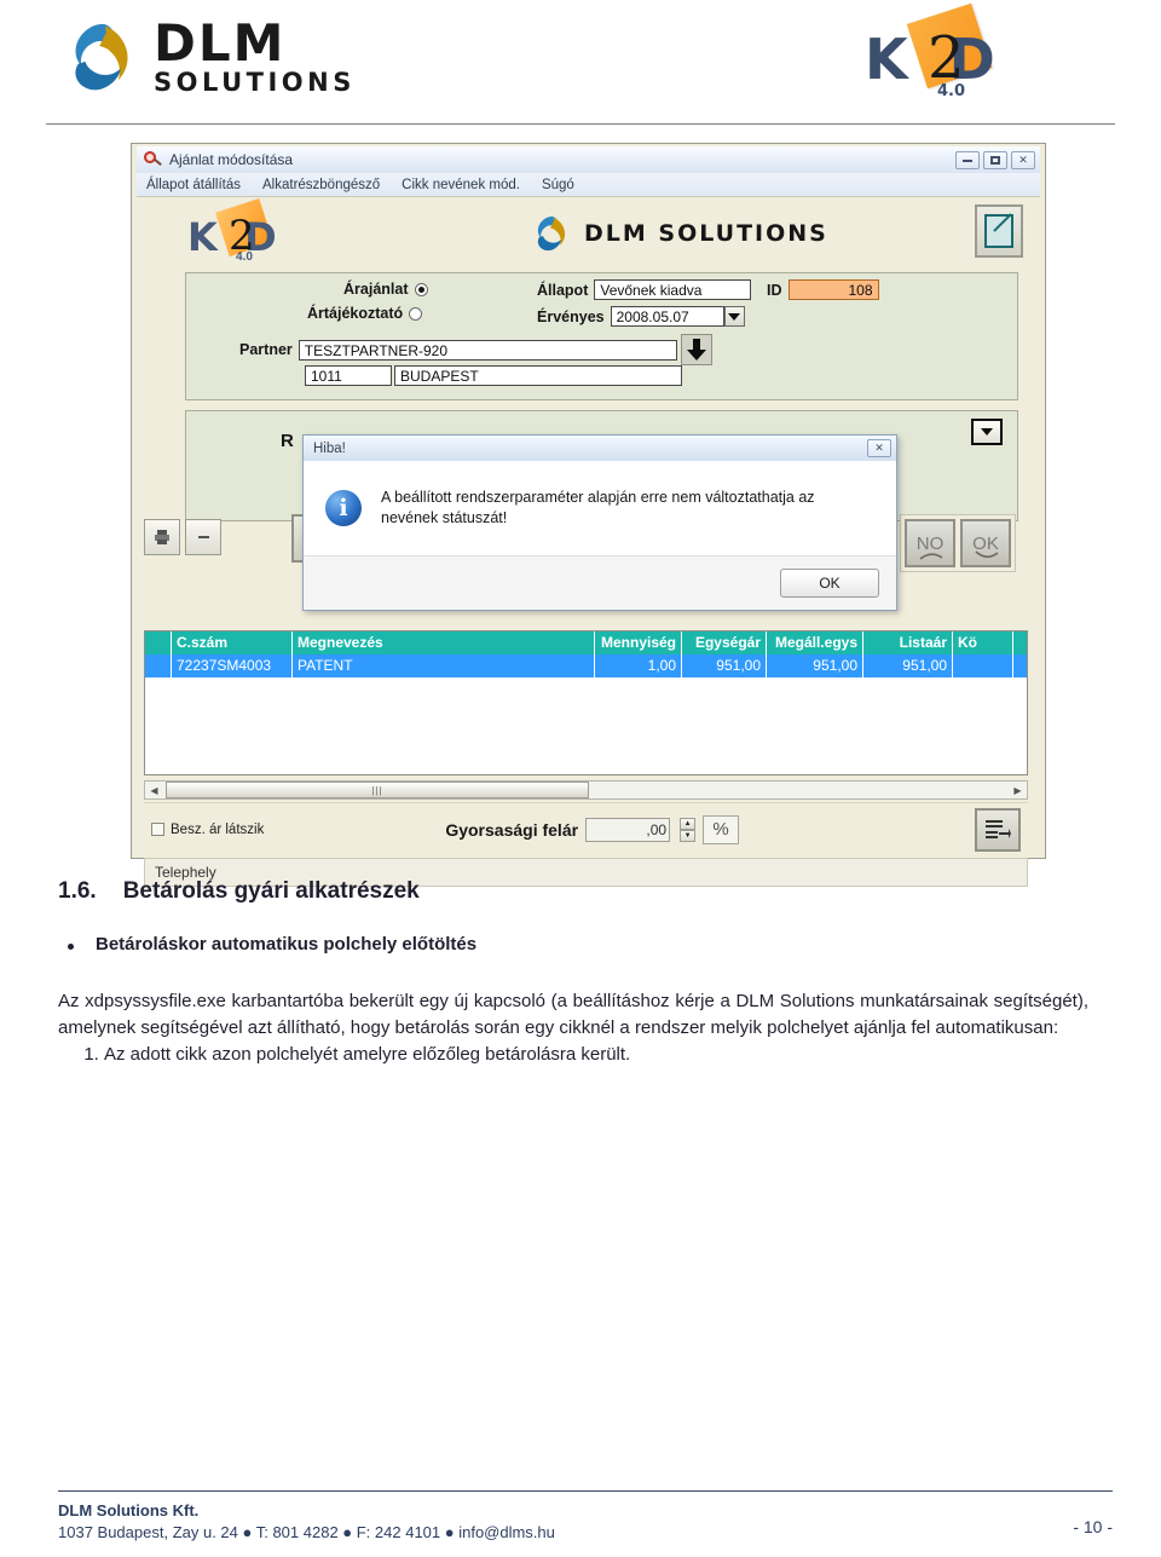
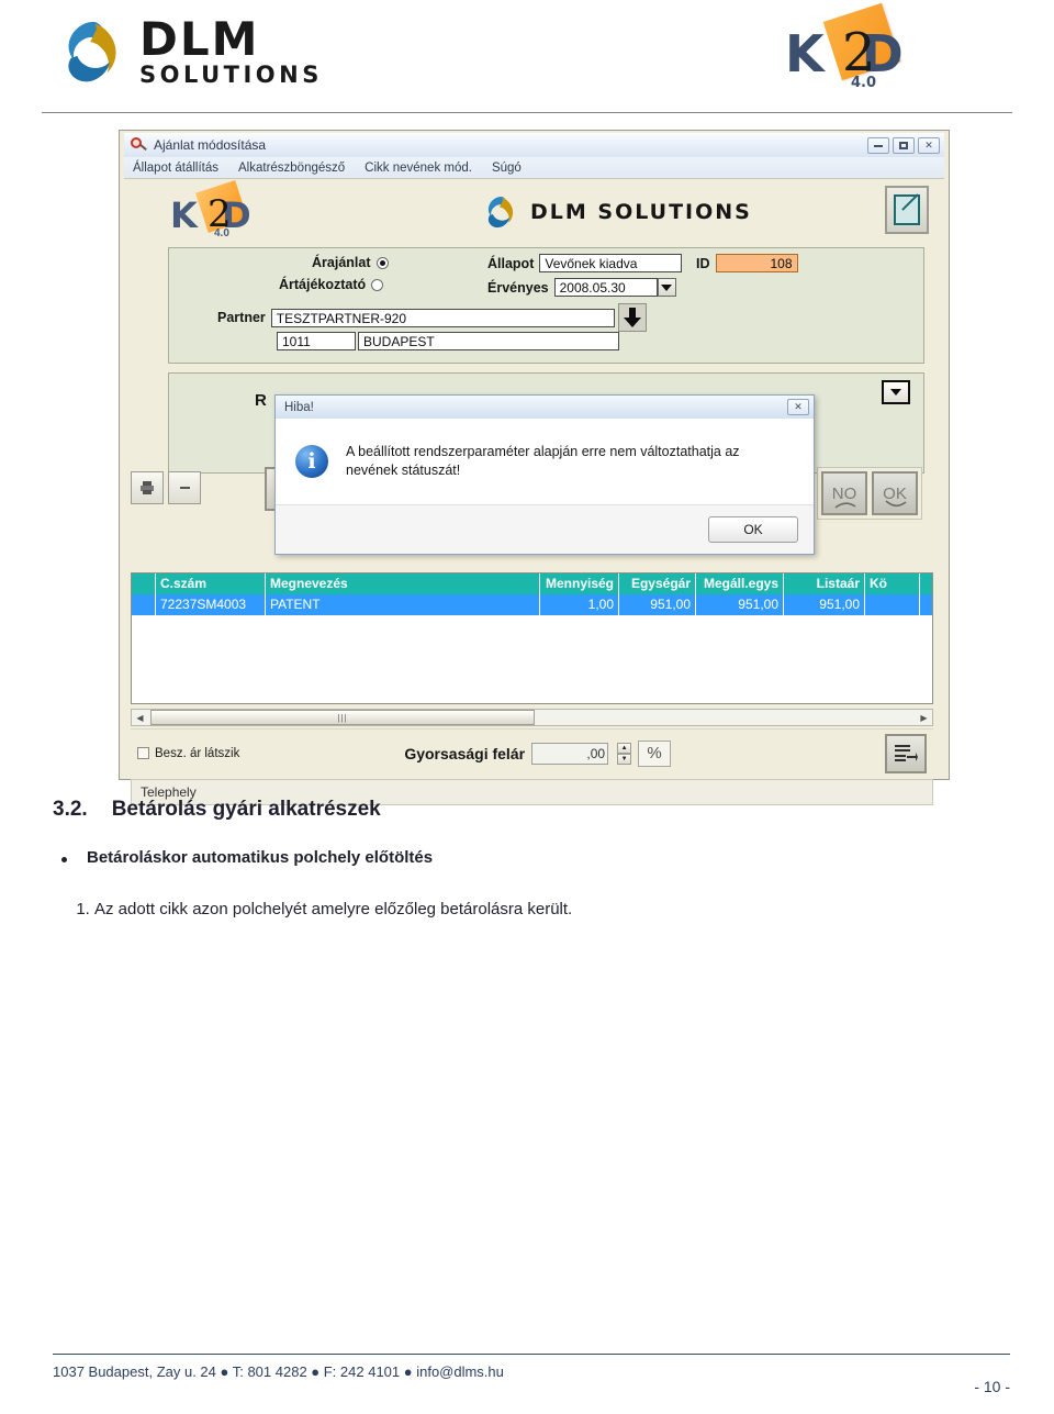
  DLM
  SOLUTIONS
  K D
  2
  4.0
  Ajánlat módosítása
  ✕
  Állapot átállítás
  Alkatrészböngésző
  Cikk nevének mód.
  Súgó
  K D
  2
  4.0
  DLM SOLUTIONS
  Árajánlat
  Ártájékoztató
  Állapot
  Vevőnek kiadva
  ID
  108
  Érvényes
- 2008.05.07
+ 2008.05.30
  Partner
  TESZTPARTNER-920
  1011
  BUDAPEST
  R
  NO
  OK
  C.szám
  Megnevezés
  Mennyiség
  Egységár
  Megáll.egys
  Listaár
  Kö
  72237SM4003
  PATENT
  1,00
  951,00
  951,00
  951,00
  ◀
  |||
  ▶
  Besz. ár látszik
  Gyorsasági felár
  ,00
  %
  Telephely
  Hiba!
  ✕
  i
  A beállított rendszerparaméter alapján erre nem változtathatja az nevének státuszát!
  OK
- 1.6.
+ 3.2.
  Betárolás gyári alkatrészek
  Betároláskor automatikus polchely előtöltés
- Az xdpsyssysfile.exe karbantartóba bekerült egy új kapcsoló (a beállításhoz kérje a DLM Solutions munkatársainak segítségét), amelynek segítségével azt állítható, hogy betárolás során egy cikknél a rendszer melyik polchelyet ajánlja fel automatikusan:
  Az adott cikk azon polchelyét amelyre előzőleg betárolásra került.
- DLM Solutions Kft.
  1037 Budapest, Zay u. 24 ● T: 801 4282 ● F: 242 4101 ● info@dlms.hu
  - 10 -
